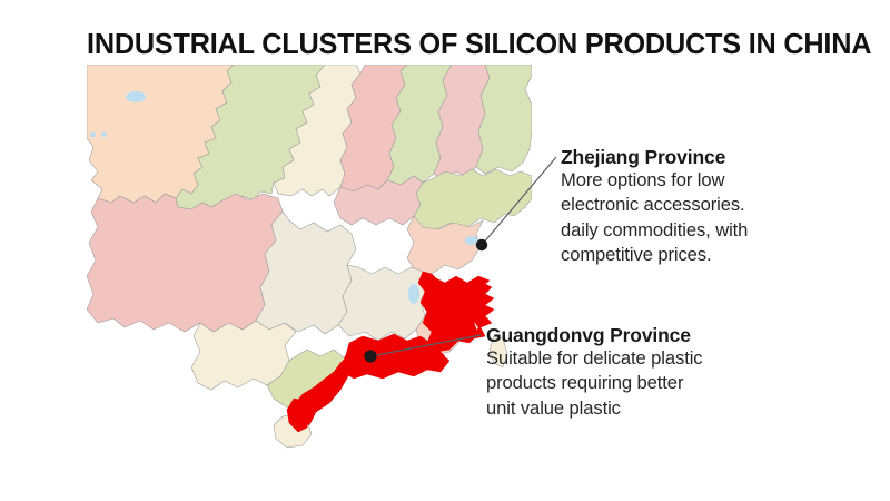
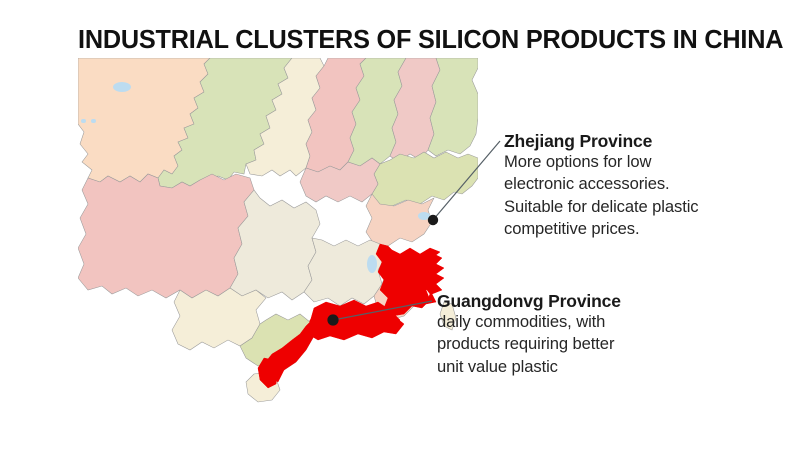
  INDUSTRIAL CLUSTERS OF SILICON PRODUCTS IN CHI
  Zhejiang Province
  More options for low
  electronic accessories.
- daily commodities, with
+ Suitable for delicate plastic
  competitive prices.
  Guangdonvg Province
- Suitable for delicate plastic
+ daily commodities, with
  products requiring better
  unit value plastic
